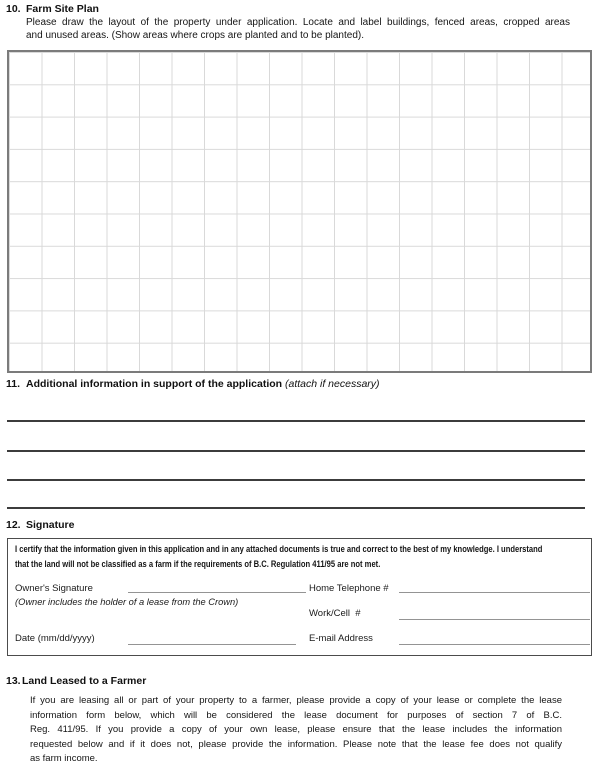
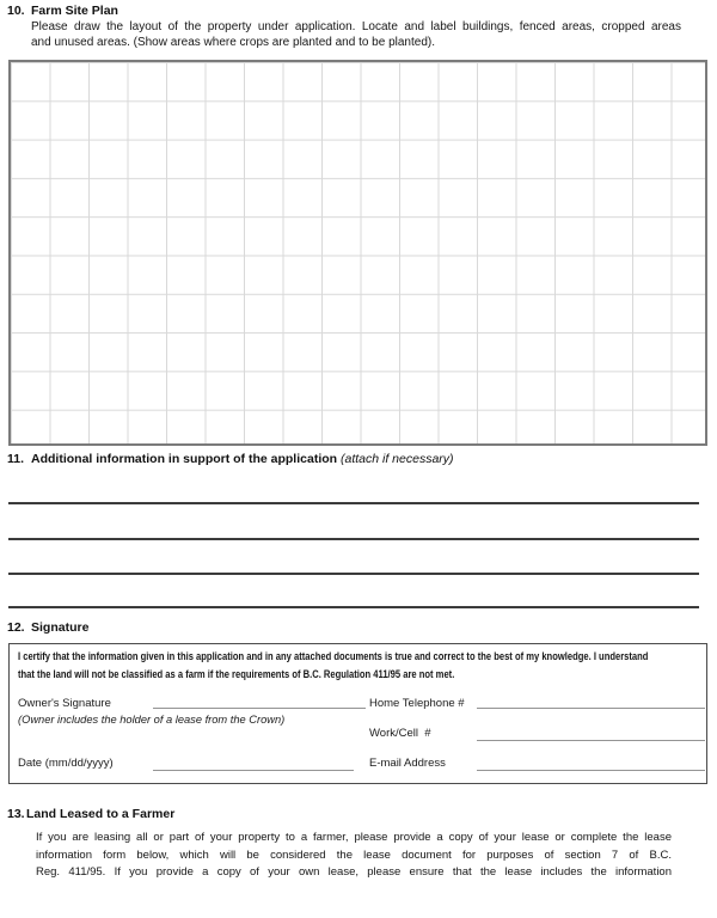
  10. Farm Site Plan
  Please draw the layout of the property under application. Locate and label buildings, fenced areas, cropped areas
  and unused areas. (Show areas where crops are planted and to be planted).
  11. Additional information in support of the application (attach if necessary)
  12. Signature
  I certify that the information given in this application and in any attached documents is true and correct to the best of my knowledge. I understand
  that the land will not be classified as a farm if the requirements of B.C. Regulation 411/95 are not met.
  Owner's Signature
  (Owner includes the holder of a lease from the Crown)
  Date (mm/dd/yyyy)
  Home Telephone #
  Work/Cell #
  E-mail Address
  13.Land Leased to a Farmer
  If you are leasing all or part of your property to a farmer, please provide a copy of your lease or complete the lease
  information form below, which will be considered the lease document for purposes of section 7 of B.C.
  Reg. 411/95. If you provide a copy of your own lease, please ensure that the lease includes the information
- requested below and if it does not, please provide the information. Please note that the lease fee does not qualify
- as farm income.
